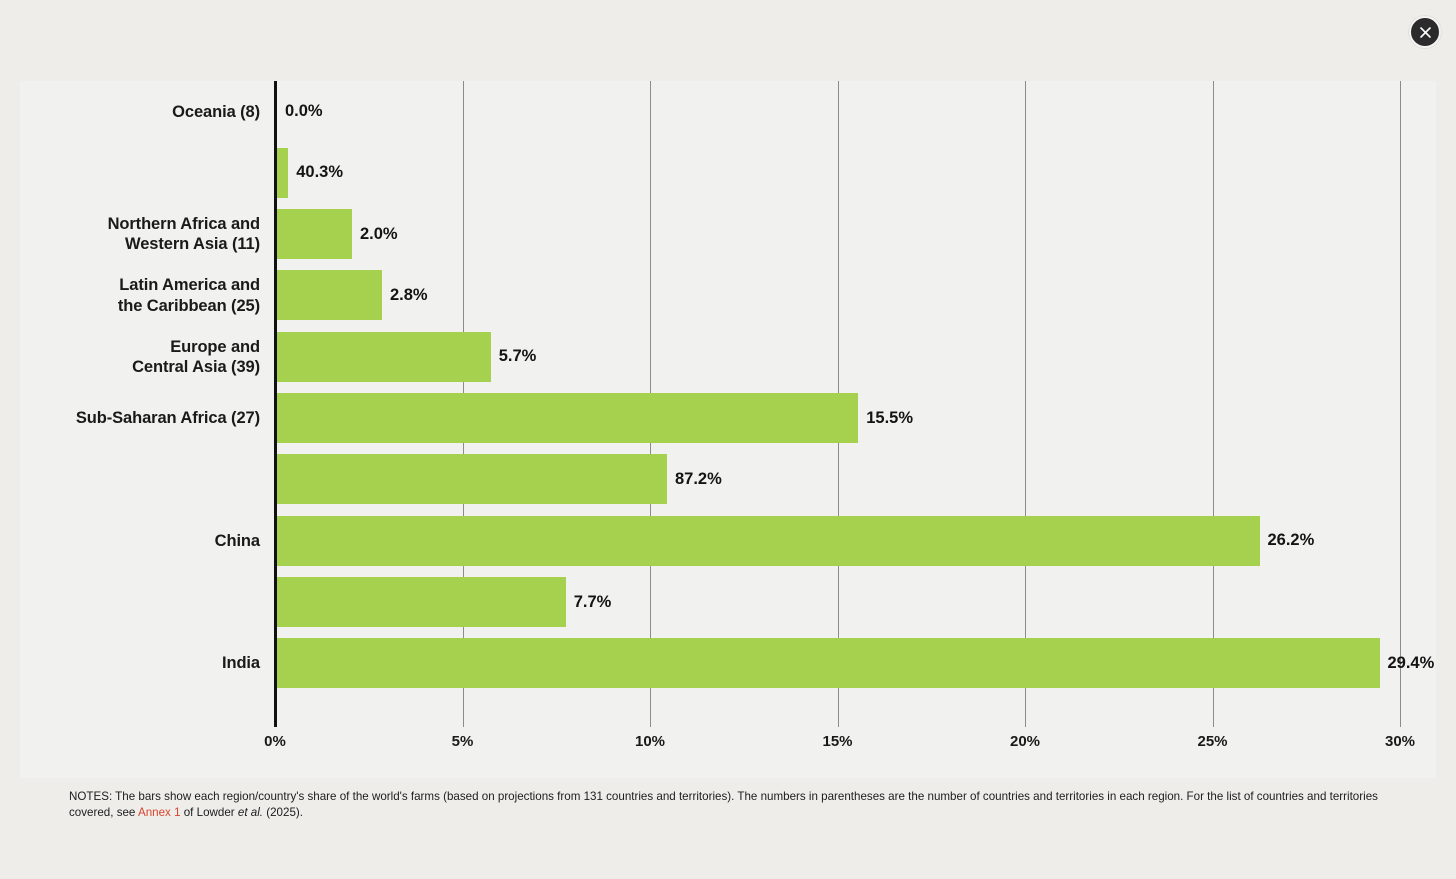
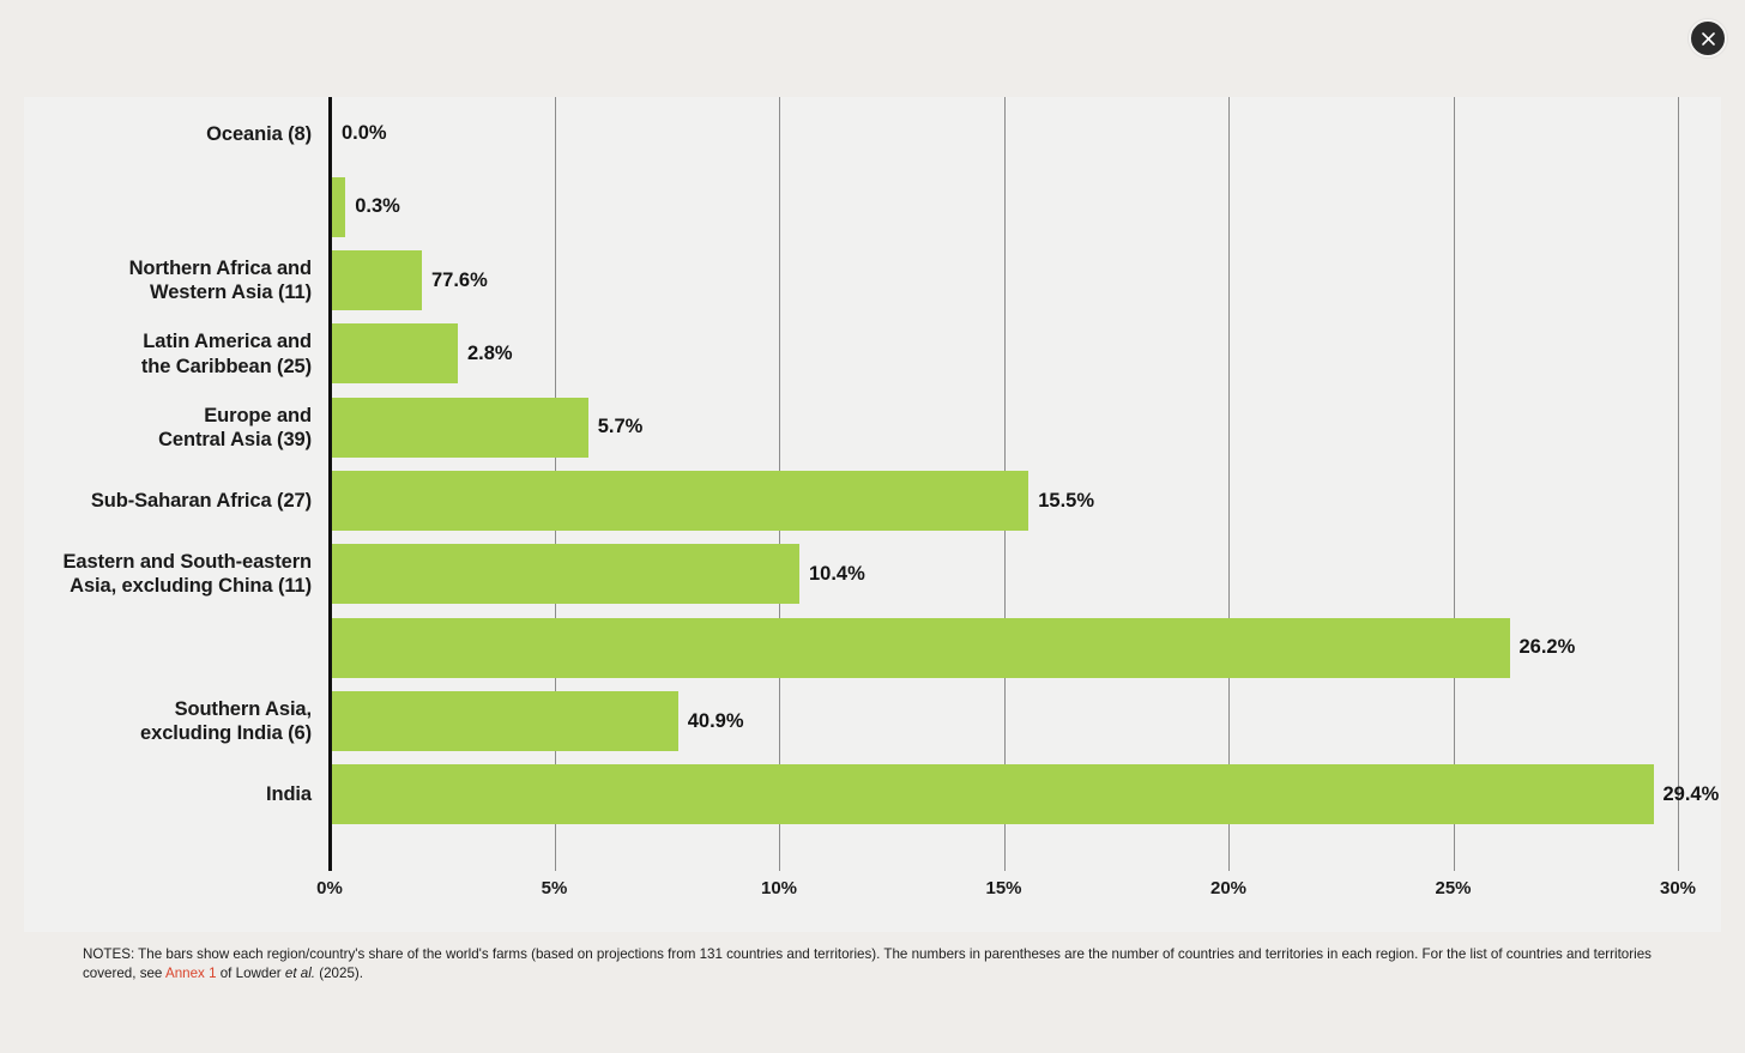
  0%
  5%
  10%
  15%
  20%
  25%
  30%
  Oceania (8)
  0.0%
- 40.3%
+ 0.3%
  Northern Africa and
  Western Asia (11)
- 2.0%
+ 77.6%
  Latin America and
  the Caribbean (25)
  2.8%
  Europe and
  Central Asia (39)
  5.7%
  Sub-Saharan Africa (27)
  15.5%
+ Eastern and South-eastern
+ Asia, excluding China (11)
- 87.2%
+ 10.4%
- China
  26.2%
+ Southern Asia,
+ excluding India (6)
- 7.7%
+ 40.9%
  India
  29.4%
  NOTES: The bars show each region/country's share of the world's farms (based on projections from 131 countries and territories). The numbers in parentheses are the number of countries and territories in each region. For the list of countries and territories covered, see Annex 1 of Lowder et al. (2025).
